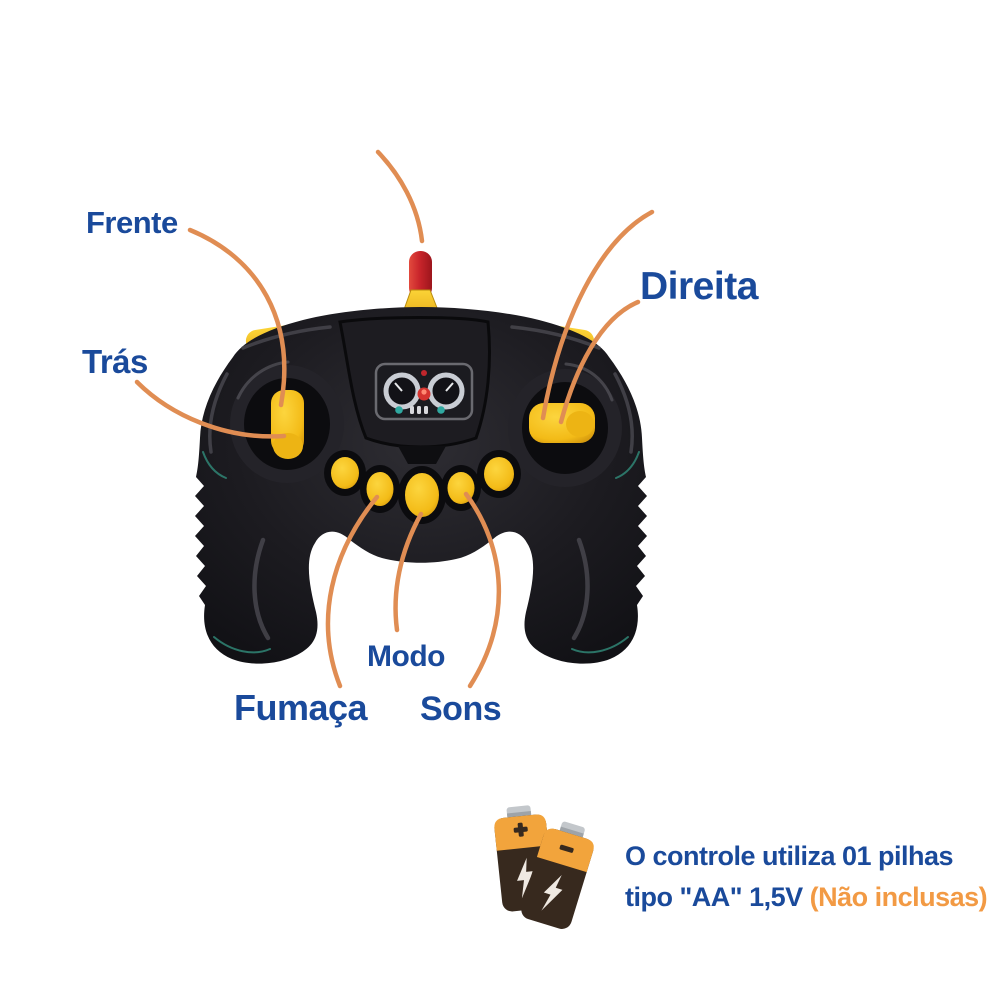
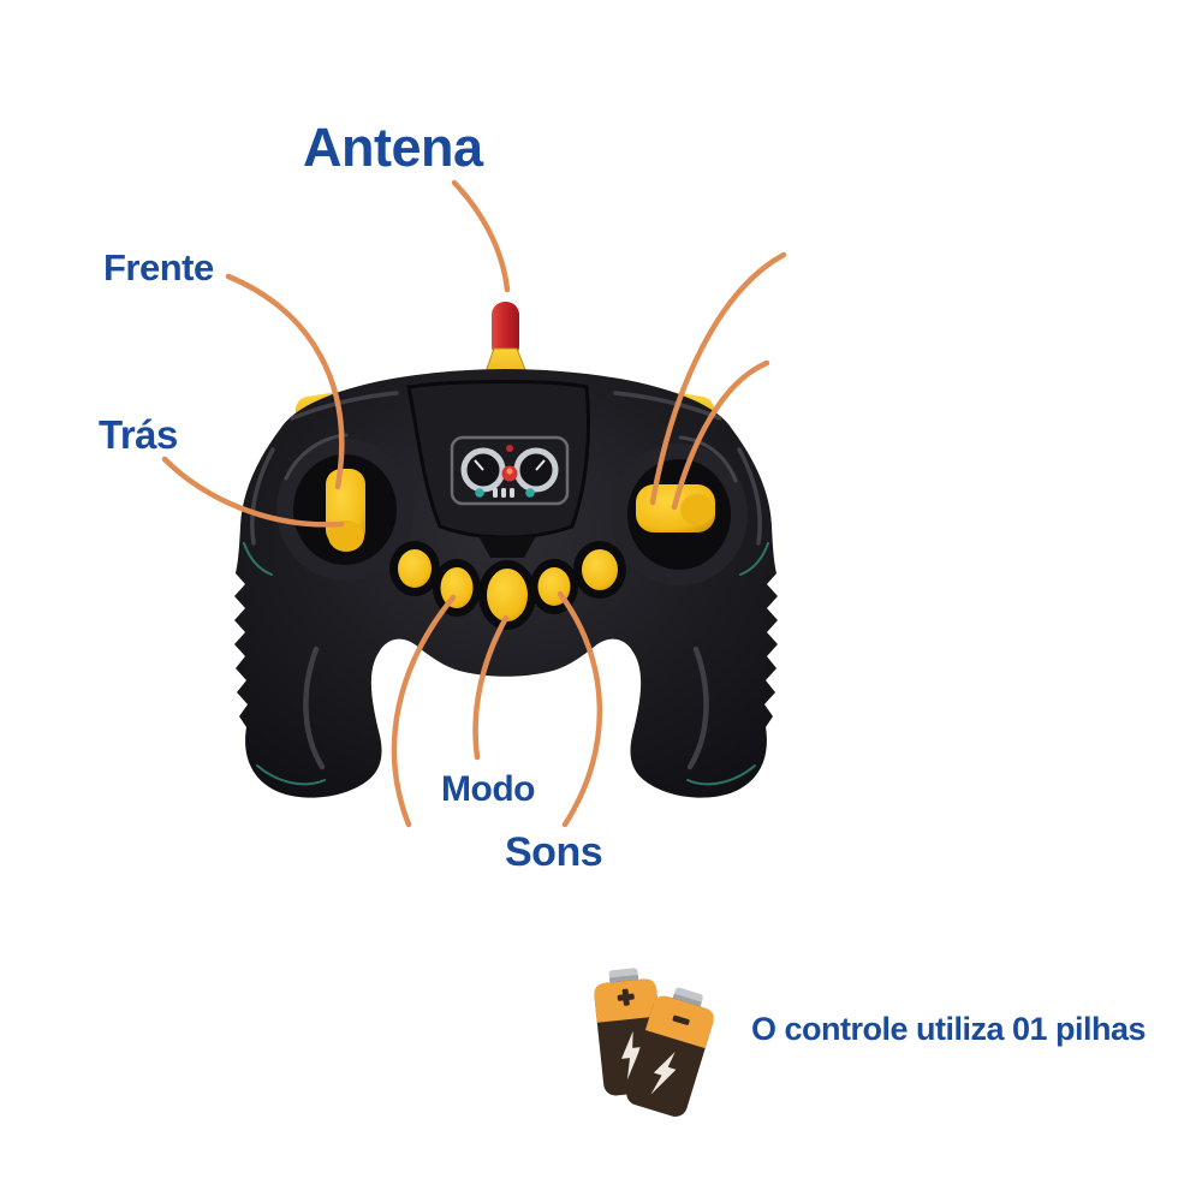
+ Antena
  Frente
  Trás
- Direita
  Modo
- Fumaça
  Sons
  O controle utiliza 01 pilhas
- tipo "AA" 1,5V (Não inclusas)
